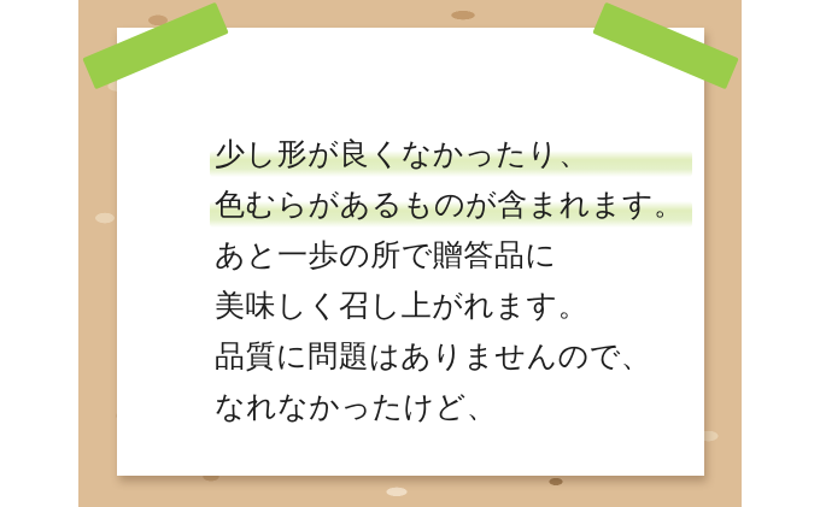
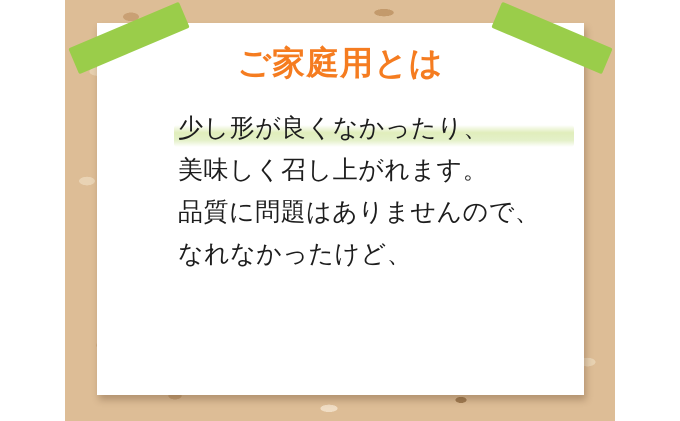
+ ご家庭用とは
  少し形が良くなかったり、
- 色むらがあるものが含まれます。
- あと一歩の所で贈答品に
  美味しく召し上がれます。
  品質に問題はありませんので、
  なれなかったけど、
